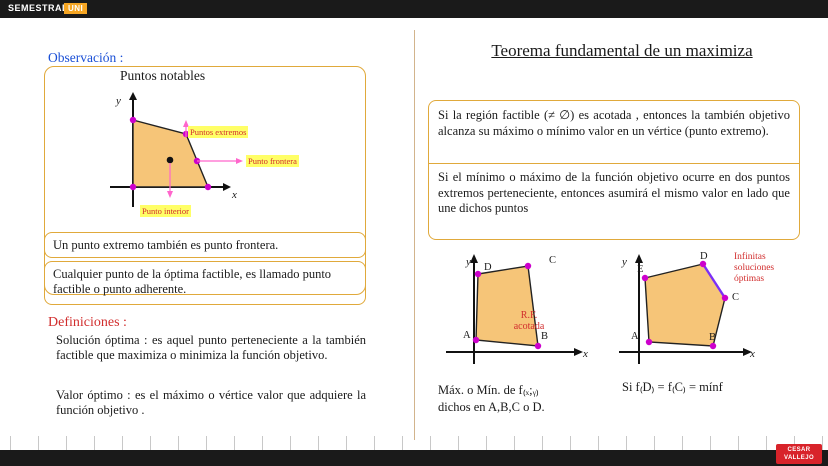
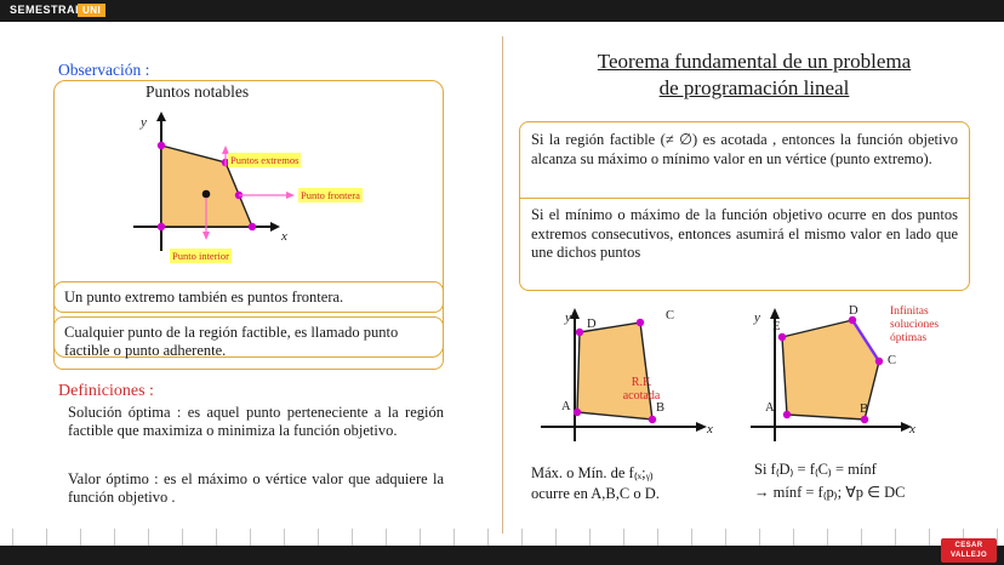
  SEMESTRA
  UNI
  Observación :
  Puntos notables
  y
  x
  Puntos extremos
  Punto frontera
  Punto interior
- Un punto extremo también es punto frontera.
+ Un punto extremo también es puntos frontera.
- Cualquier punto de la óptima factible, es llamado punto factible o punto adherente.
+ Cualquier punto de la región factible, es llamado punto factible o punto adherente.
  Definiciones :
- Solución óptima : es aquel punto perteneciente a la también factible que maximiza o minimiza la función objetivo.
+ Solución óptima : es aquel punto perteneciente a la región factible que maximiza o minimiza la función objetivo.
  Valor óptimo : es el máximo o vértice valor que adquiere la función objetivo .
- Teorema fundamental de un maximiza
+ Teorema fundamental de un problema
+ de programación lineal
- Si la región factible (≠ ∅) es acotada , entonces la también objetivo alcanza su máximo o mínimo valor en un vértice (punto extremo).
+ Si la región factible (≠ ∅) es acotada , entonces la función objetivo alcanza su máximo o mínimo valor en un vértice (punto extremo).
- Si el mínimo o máximo de la función objetivo ocurre en dos puntos extremos perteneciente, entonces asumirá el mismo valor en lado que une dichos puntos
+ Si el mínimo o máximo de la función objetivo ocurre en dos puntos extremos consecutivos, entonces asumirá el mismo valor en lado que une dichos puntos
  y
  x
  D
  C
  A
  B
  R.F.
  acotada
  Máx. o Mín. de f₍ₓ;ᵧ₎
- dichos en A,B,C o D.
+ ocurre en A,B,C o D.
  y
  x
  E
  D
  C
  A
  B
  Infinitas
  soluciones
  óptimas
  Si f₍D₎ = f₍C₎ = mínf
+ → mínf = f₍p₎; ∀p ∈ DC
